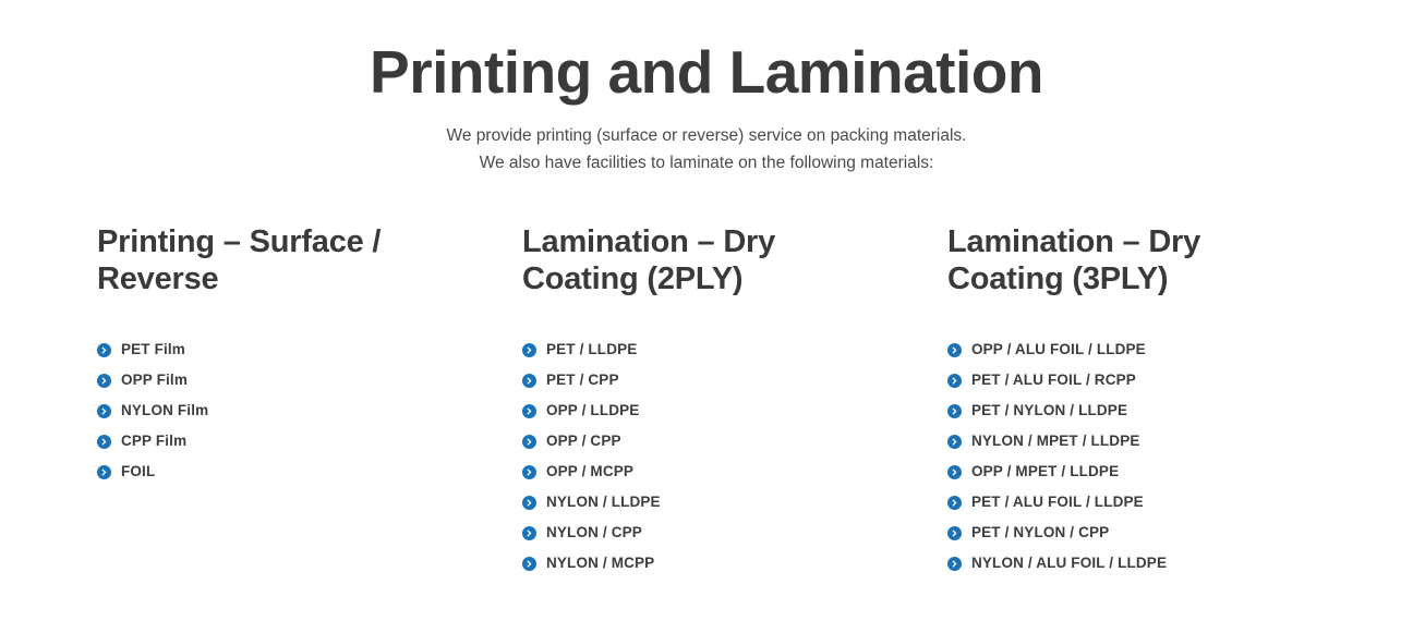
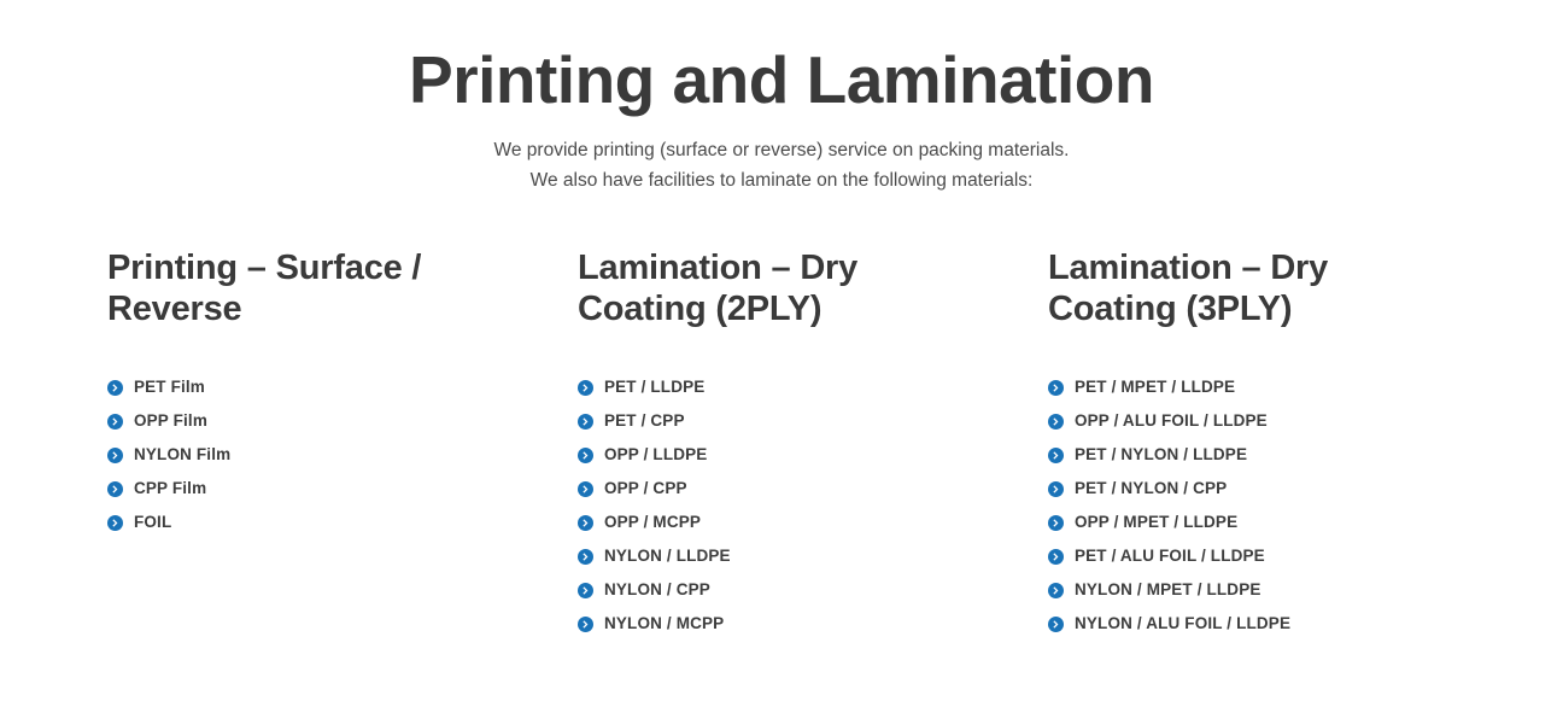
  Printing and Lamination
  We provide printing (surface or reverse) service on packing materials.
  We also have facilities to laminate on the following materials:
  Printing – Surface / Reverse
  PET Film
  OPP Film
  NYLON Film
  CPP Film
  FOIL
  Lamination – Dry Coating (2PLY)
  PET / LLDPE
  PET / CPP
  OPP / LLDPE
  OPP / CPP
  OPP / MCPP
  NYLON / LLDPE
  NYLON / CPP
  NYLON / MCPP
  Lamination – Dry Coating (3PLY)
+ PET / MPET / LLDPE
  OPP / ALU FOIL / LLDPE
- PET / ALU FOIL / RCPP
  PET / NYLON / LLDPE
- NYLON / MPET / LLDPE
+ PET / NYLON / CPP
  OPP / MPET / LLDPE
  PET / ALU FOIL / LLDPE
- PET / NYLON / CPP
+ NYLON / MPET / LLDPE
  NYLON / ALU FOIL / LLDPE
